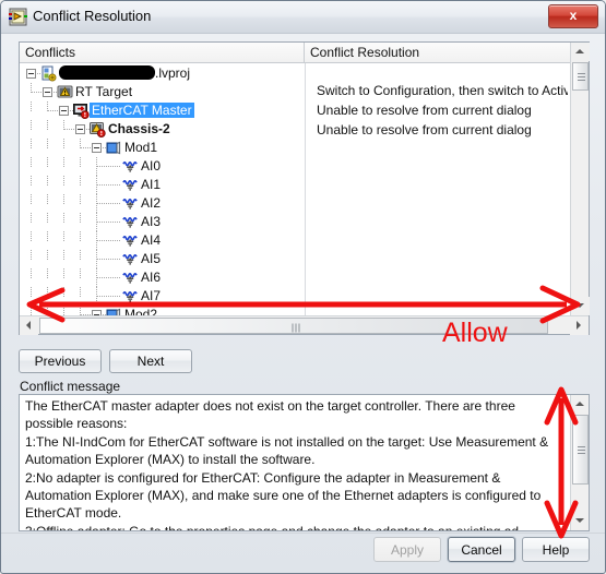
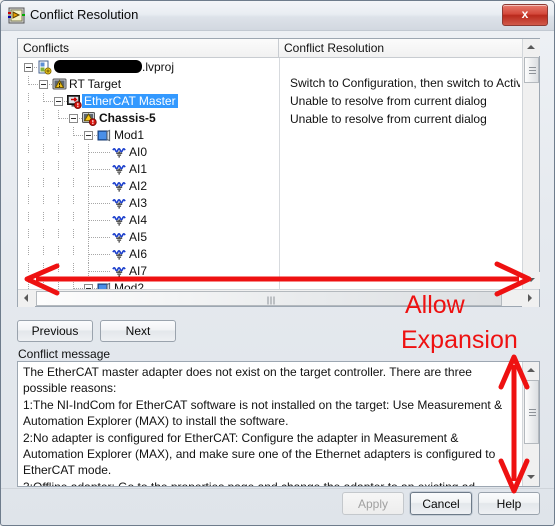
  Conflict Resolution
  x
  Conflicts
  Conflict Resolution
  .lvproj
  RT Target
  EtherCAT Master
- Chassis-2
+ Chassis-5
  Mod1
  AI0
  AI1
  AI2
  AI3
  AI4
  AI5
  AI6
  AI7
  Mod2
  Switch to Configuration, then switch to Activ
  Unable to resolve from current dialog
  Unable to resolve from current dialog
  Previous
  Next
  Conflict message
  The EtherCAT master adapter does not exist on the target controller. There are three possible reasons:
  1:The NI-IndCom for EtherCAT software is not installed on the target: Use Measurement & Automation Explorer (MAX) to install the software.
  2:No adapter is configured for EtherCAT: Configure the adapter in Measurement & Automation Explorer (MAX), and make sure one of the Ethernet adapters is configured to EtherCAT mode.
  Apply
  Cancel
  Help
  Allow
+ Expansion
